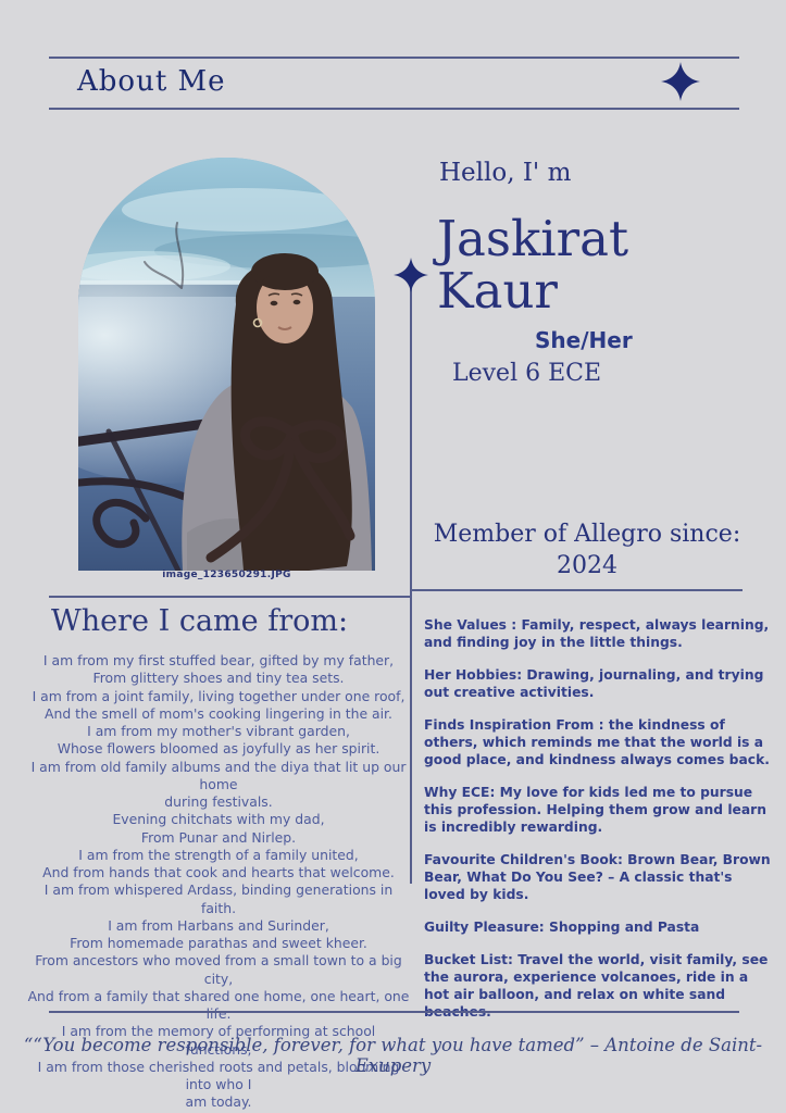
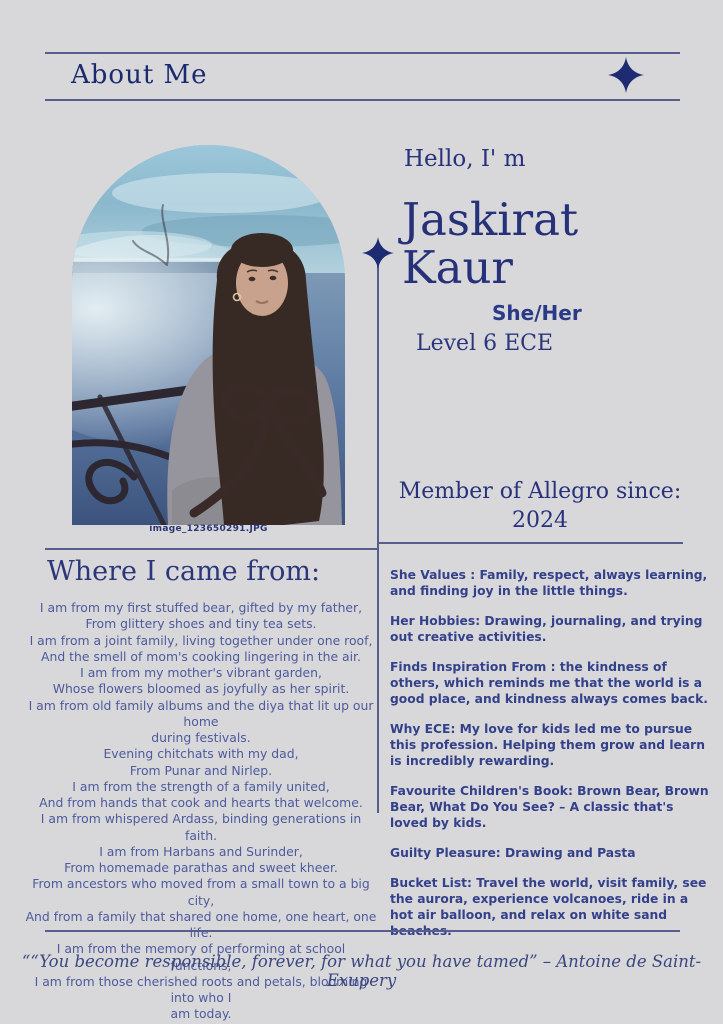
  About Me
  image_123650291.JPG
  Hello, I' m
  Jaskirat
  Kaur
  She/Her
  Level 6 ECE
  Member of Allegro since: 2024
  Where I came from:
  I am from my first stuffed bear, gifted by my father,
  From glittery shoes and tiny tea sets.
  I am from a joint family, living together under one roof,
  And the smell of mom's cooking lingering in the air.
  I am from my mother's vibrant garden,
  Whose flowers bloomed as joyfully as her spirit.
  I am from old family albums and the diya that lit up our home
  during festivals.
  Evening chitchats with my dad,
  From Punar and Nirlep.
  I am from the strength of a family united,
  And from hands that cook and hearts that welcome.
  I am from whispered Ardass, binding generations in faith.
  I am from Harbans and Surinder,
  From homemade parathas and sweet kheer.
  From ancestors who moved from a small town to a big city,
  And from a family that shared one home, one heart, one life.
  I am from the memory of performing at school functions,
  I am from those cherished roots and petals, blooming into who I
  am today.
  She Values : Family, respect, always learning, and finding joy in the little things.
  Her Hobbies: Drawing, journaling, and trying out creative activities.
  Finds Inspiration From : the kindness of others, which reminds me that the world is a good place, and kindness always comes back.
  Why ECE: My love for kids led me to pursue this profession. Helping them grow and learn is incredibly rewarding.
  Favourite Children's Book: Brown Bear, Brown Bear, What Do You See? – A classic that's loved by kids.
- Guilty Pleasure: Shopping and Pasta
+ Guilty Pleasure: Drawing and Pasta
  Bucket List: Travel the world, visit family, see the aurora, experience volcanoes, ride in a hot air balloon, and relax on white sand
  ““You become responsible, forever, for what you have tamed” – Antoine de Saint-Exupery
